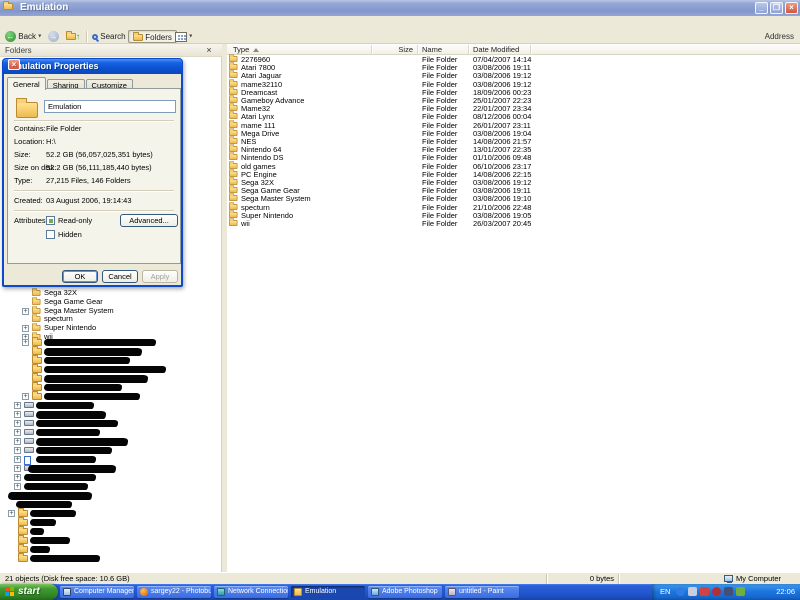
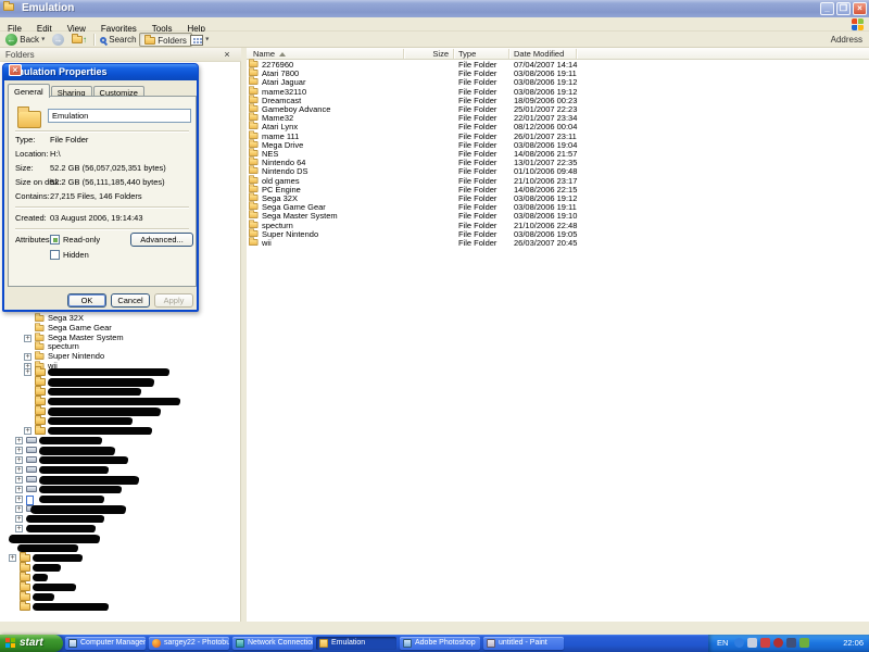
  Emulation
  _
  ❐
  ×
+ File Edit View Favorites Tools Help
  ← Back
  →
  ↑
  Search
  Folders
  Address
  Folders
  ×
- Type
+ Name
  Size
- Name
+ Type
  Date Modified
  2276960
  File Folder
  07/04/2007 14:14
  Atari 7800
  File Folder
  03/08/2006 19:11
  Atari Jaguar
  File Folder
  03/08/2006 19:12
  mame32110
  File Folder
  03/08/2006 19:12
  Dreamcast
  File Folder
  18/09/2006 00:23
  Gameboy Advance
  File Folder
  25/01/2007 22:23
  Mame32
  File Folder
  22/01/2007 23:34
  Atari Lynx
  File Folder
  08/12/2006 00:04
  mame 111
  File Folder
  26/01/2007 23:11
  Mega Drive
  File Folder
  03/08/2006 19:04
  NES
  File Folder
  14/08/2006 21:57
  Nintendo 64
  File Folder
  13/01/2007 22:35
  Nintendo DS
  File Folder
  01/10/2006 09:48
  old games
  File Folder
- 06/10/2006 23:17
+ 21/10/2006 23:17
  PC Engine
  File Folder
  14/08/2006 22:15
  Sega 32X
  File Folder
  03/08/2006 19:12
  Sega Game Gear
  File Folder
  03/08/2006 19:11
  Sega Master System
  File Folder
  03/08/2006 19:10
  specturn
  File Folder
  21/10/2006 22:48
  Super Nintendo
  File Folder
  03/08/2006 19:05
  wii
  File Folder
  26/03/2007 20:45
  Sega 32X
  Sega Game Gear
  Sega Master System
  specturn
  Super Nintendo
  wii
  ulation Properties
  ×
  General Sharing Customize
  Emulation
- Contains:
+ Type:
  File Folder
  Location:
  H:\
  Size:
  52.2 GB (56,057,025,351 bytes)
  Size on disk:
  52.2 GB (56,111,185,440 bytes)
- Type:
+ Contains:
  27,215 Files, 146 Folders
  Created:
  03 August 2006, 19:14:43
  Attributes
  Read-only
  Advanced...
  Hidden
  OK
  Cancel
  Apply
- 21 objects (Disk free space: 10.6 GB)
- 0 bytes
- My Computer
  start
  EN
  22:06
